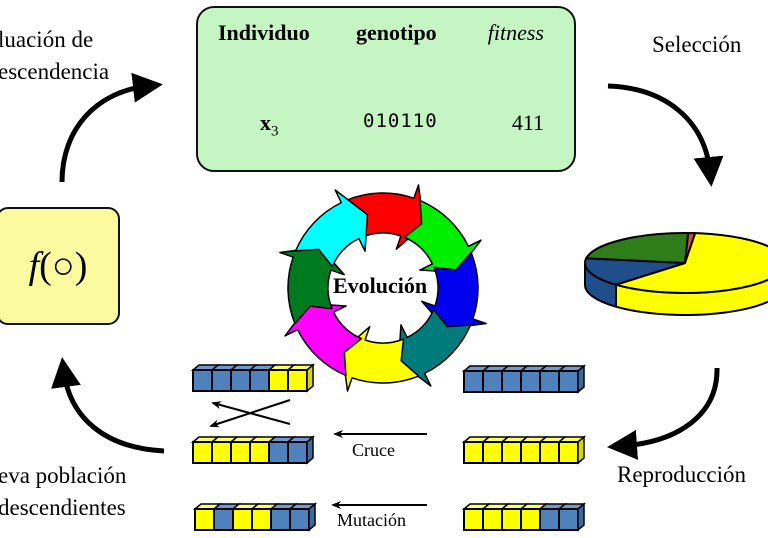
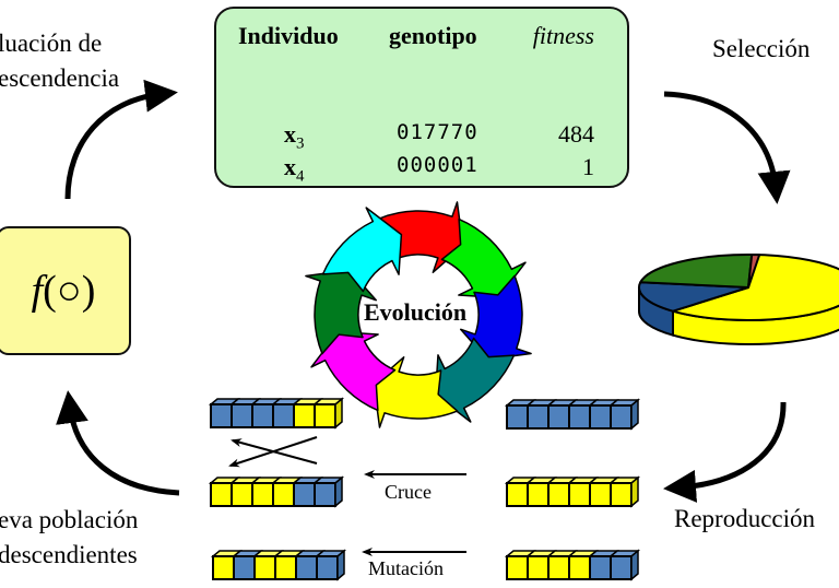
  Individuo
  genotipo
  fitness
  x3
- 010110
+ 017770
- 411
+ 484
+ x4
+ 000001
+ 1
  f
  (○)
  luación de
  escendencia
  Selección
  eva población
  descendientes
  Reproducción
  Evolución
  Cruce
  Mutación
